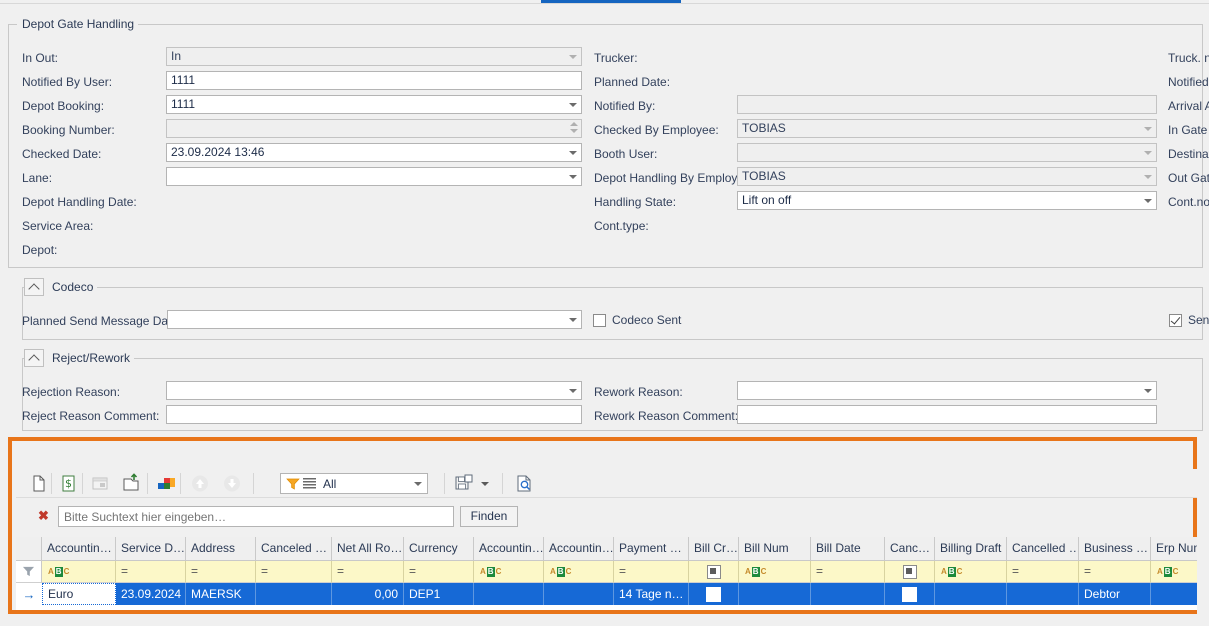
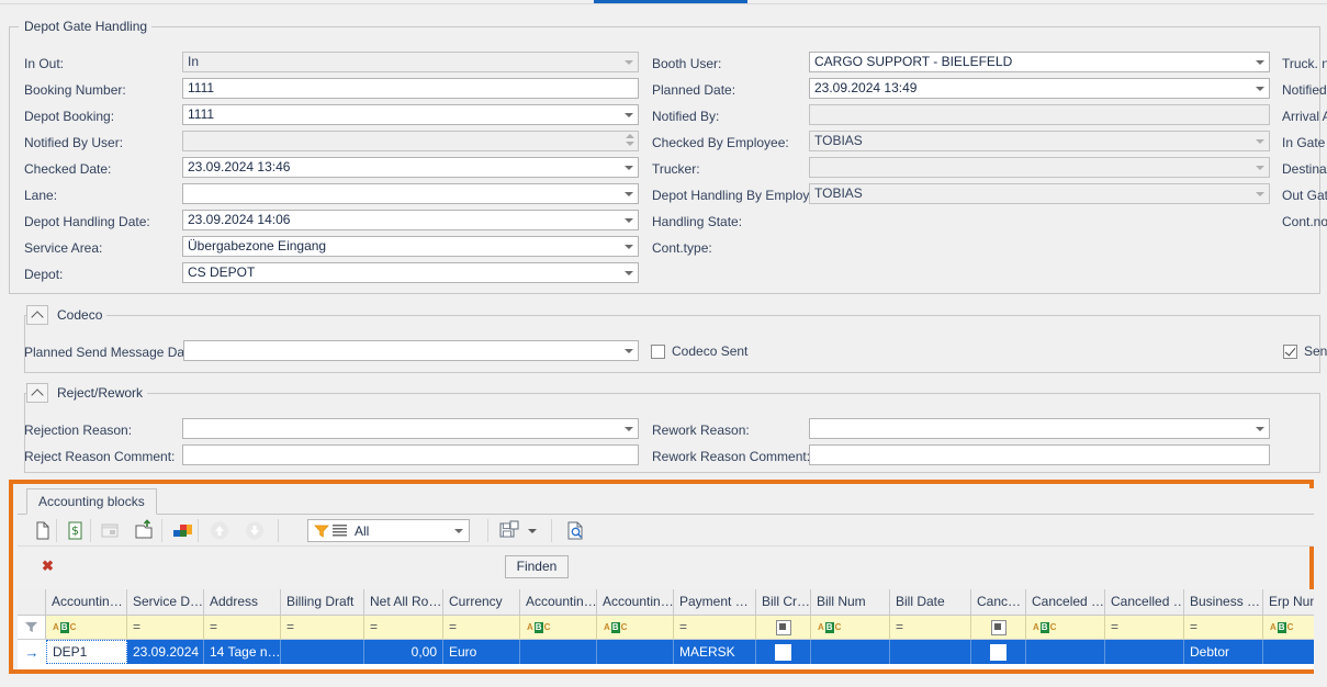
  Depot Gate Handling
  In Out:
- Notified By User:
+ Booking Number:
  Depot Booking:
- Booking Number:
+ Notified By User:
  Checked Date:
  Lane:
  Depot Handling Date:
  Service Area:
  Depot:
  In
  1111
  1111
  23.09.2024 13:46
+ 23.09.2024 14:06
+ Übergabezone Eingang
+ CS DEPOT
- Trucker:
+ Booth User:
  Planned Date:
  Notified By:
  Checked By Employee:
- Booth User:
+ Trucker:
  Depot Handling By Employ
  Handling State:
  Cont.type:
+ CARGO SUPPORT - BIELEFELD
+ 23.09.2024 13:49
  TOBIAS
  TOBIAS
- Lift on off
  Truck. n
  Notified
  Arrival
  In Gate
  Destina
  Out Gat
  Cont.no
  Codeco
  Planned Send Message Da
  Codeco Sent
  Sen
  Reject/Rework
  Rejection Reason:
  Reject Reason Comment:
  Rework Reason:
  Rework Reason Comment
+ Accounting blocks
  $
  All
  ✖
- Bitte Suchtext hier eingeben…
  Finden
  Accountin…
  Service D…
  Address
- Canceled …
+ Billing Draft
  Net All Ro…
  Currency
  Accountin…
  Accountin…
  Payment …
  Bill Cr…
  Bill Num
  Bill Date
  Canc…
- Billing Draft
+ Canceled …
  Cancelled …
  Business …
  A B C
  =
  =
  =
  =
  =
  A B C
  A B C
  =
  A B C
  =
  A B C
  =
  =
  A B C
  →
- Euro
+ DEP1
  23.09.2024
- MAERSK
+ 14 Tage n…
  0,00
- DEP1
+ Euro
- 14 Tage n…
+ MAERSK
  Debtor
